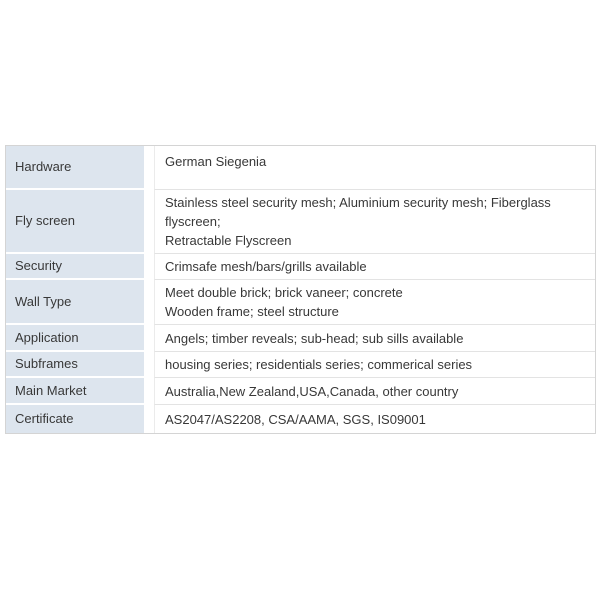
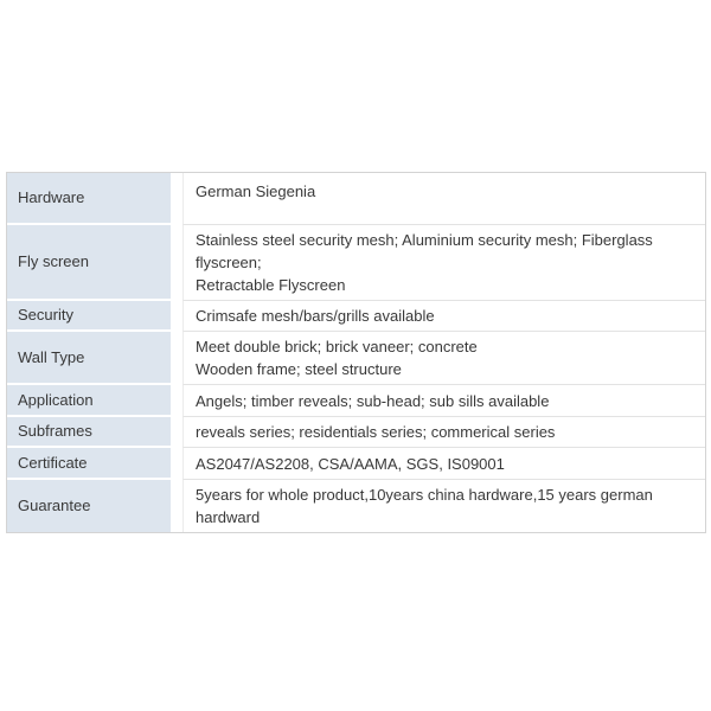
  Hardware
  German Siegenia
  Fly screen
  Stainless steel security mesh; Aluminium security mesh; Fiberglass flyscreen;
  Retractable Flyscreen
  Security
  Crimsafe mesh/bars/grills available
  Wall Type
  Meet double brick; brick vaneer; concrete
  Wooden frame; steel structure
  Application
  Angels; timber reveals; sub-head; sub sills available
  Subframes
- housing series; residentials series; commerical series
+ reveals series; residentials series; commerical series
- Main Market
- Australia,New Zealand,USA,Canada, other country
  Certificate
  AS2047/AS2208, CSA/AAMA, SGS, IS09001
+ Guarantee
+ 5years for whole product,10years china hardware,15 years german hardward
